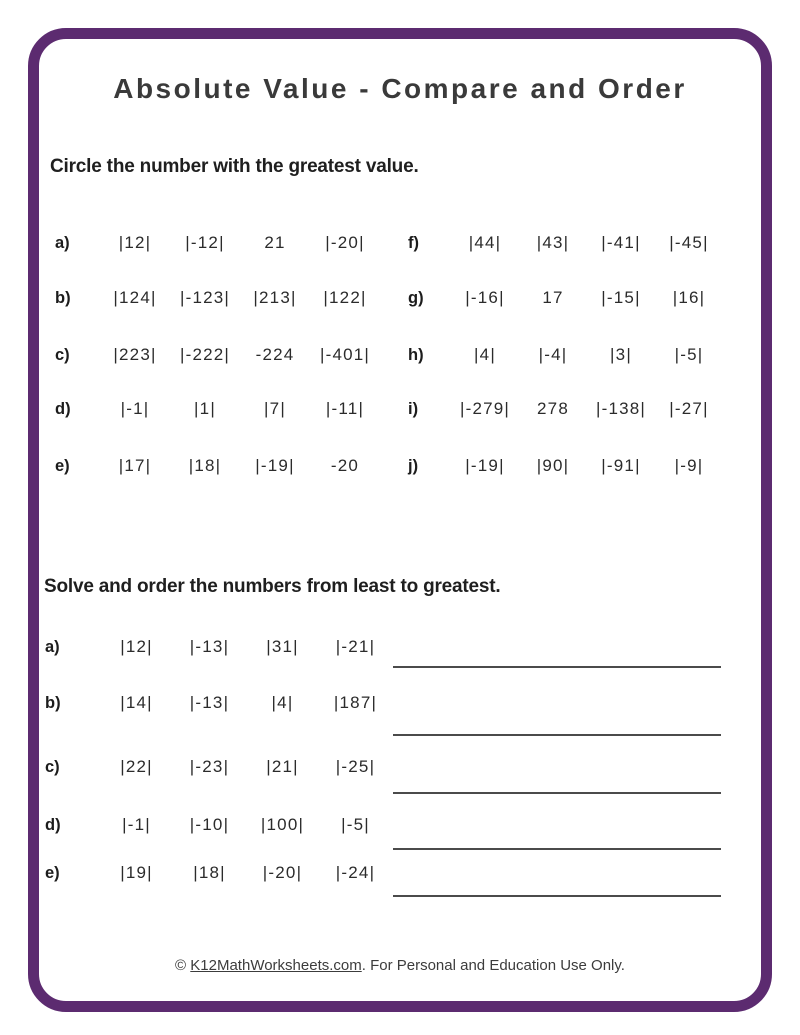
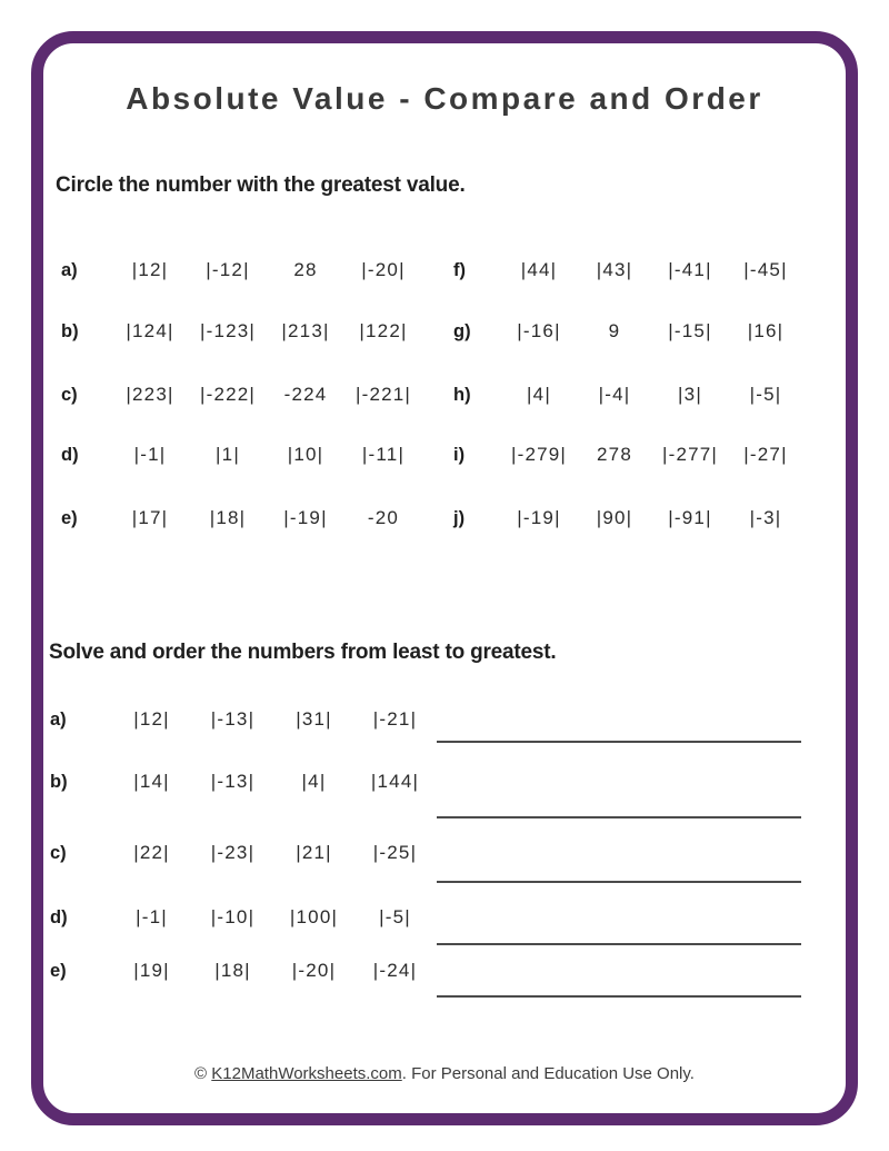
  Absolute Value - Compare and Order
  Circle the number with the greatest value.
  a)
  |12|
  |-12|
- 21
+ 28
  |-20|
  b)
  |124|
  |-123|
  |213|
  |122|
  c)
  |223|
  |-222|
  -224
- |-401|
+ |-221|
  d)
  |-1|
  |1|
- |7|
+ |10|
  |-11|
  e)
  |17|
  |18|
  |-19|
  -20
  f)
  |44|
  |43|
  |-41|
  |-45|
  g)
  |-16|
- 17
+ 9
  |-15|
  |16|
  h)
  |4|
  |-4|
  |3|
  |-5|
  i)
  |-279|
  278
- |-138|
+ |-277|
  |-27|
  j)
  |-19|
  |90|
  |-91|
- |-9|
+ |-3|
  Solve and order the numbers from least to greatest.
  a)
  |12|
  |-13|
  |31|
  |-21|
  b)
  |14|
  |-13|
  |4|
- |187|
+ |144|
  c)
  |22|
  |-23|
  |21|
  |-25|
  d)
  |-1|
  |-10|
  |100|
  |-5|
  e)
  |19|
  |18|
  |-20|
  |-24|
  © K12MathWorksheets.com. For Personal and Education Use Only.
